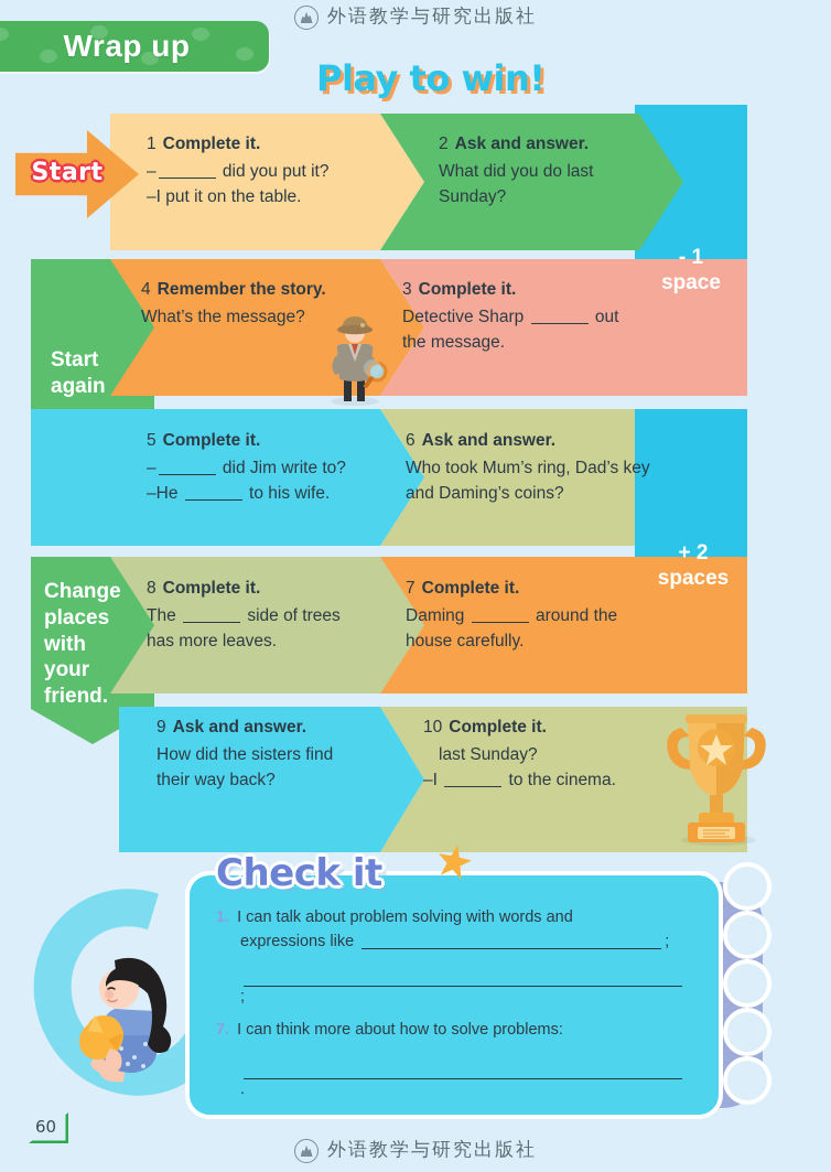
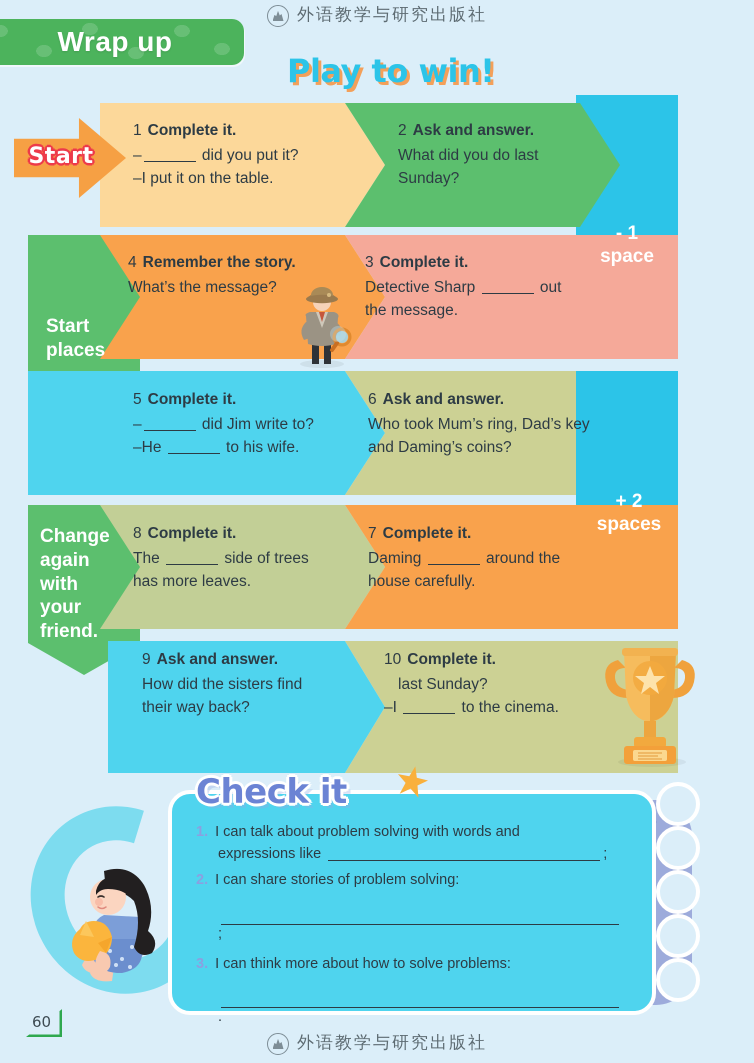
  外语教学与研究出版社
  Wrap up
  Play to win!
  Start
  Start
- again
+ places
  Change
- places
+ again
  with
  your
  friend.
  - 1
  space
  + 2
  spaces
  1 Complete it.
  – did you put it?
  –I put it on the table.
  2 Ask and answer.
  What did you do last
  Sunday?
  4 Remember the story.
  What’s the message?
  3 Complete it.
  Detective Sharp out
  the message.
  5 Complete it.
  – did Jim write to?
  –He to his wife.
  6 Ask and answer.
  Who took Mum’s ring, Dad’s key
  and Daming’s coins?
  8 Complete it.
  The side of trees
  has more leaves.
  7 Complete it.
  Daming around the
  house carefully.
  9 Ask and answer.
  How did the sisters find
  their way back?
  10 Complete it.
  last Sunday?
  –I to the cinema.
  Check it
  1.
  I can talk about problem solving with words and
  expressions like ;
+ 2.
+ I can share stories of problem solving:
  ;
- 7.
+ 3.
  I can think more about how to solve problems:
  .
  60
  外语教学与研究出版社
